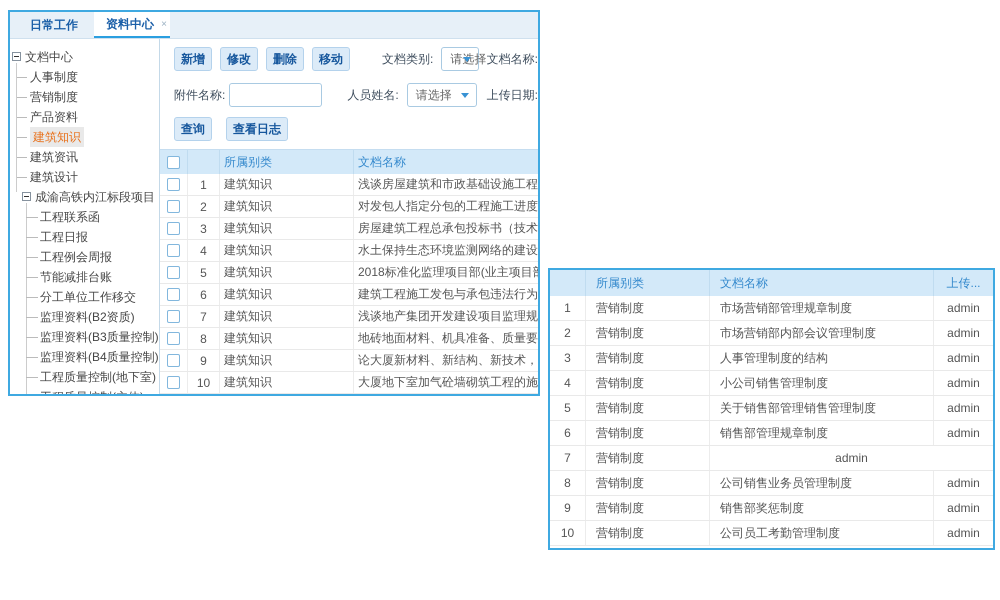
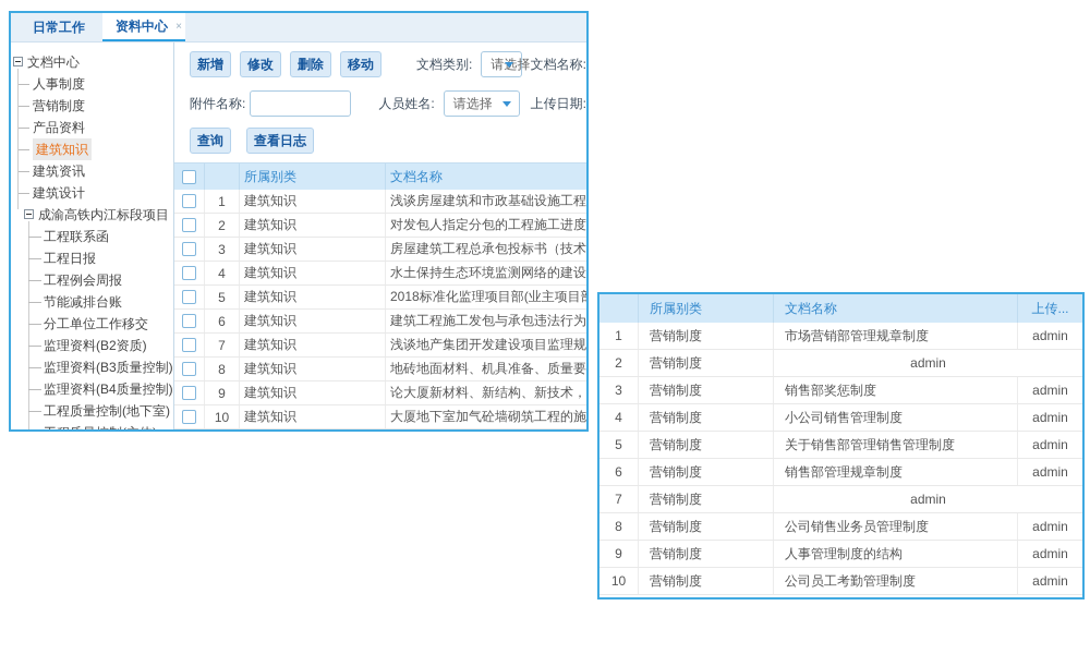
  日常工作
  资料中心
  ×
  文档中心
  人事制度
  营销制度
  产品资料
  建筑知识
  建筑资讯
  建筑设计
  成渝高铁内江标段项目
  工程联系函
  工程日报
  工程例会周报
  节能减排台账
  分工单位工作移交
  监理资料(B2资质)
  监理资料(B3质量控制)
  监理资料(B4质量控制)
  工程质量控制(地下室)
  新增
  修改
  删除
  移动
  文档类别:
  请选择
  文档名称:
  附件名称:
  人员姓名:
  请选择
  上传日期:
  查询
  查看日志
  所属别类
  文档名称
  1
  建筑知识
  浅谈房屋建筑和市政基础设施工程
  2
  建筑知识
  对发包人指定分包的工程施工进度
  3
  建筑知识
  房屋建筑工程总承包投标书（技术
  4
  建筑知识
  水土保持生态环境监测网络的建设
  5
  建筑知识
  2018标准化监理项目部(业主项目
  6
  建筑知识
  建筑工程施工发包与承包违法行为
  7
  建筑知识
  浅谈地产集团开发建设项目监理规
  8
  建筑知识
  地砖地面材料、机具准备、质量要
  9
  建筑知识
  论大厦新材料、新结构、新技术，
  10
  建筑知识
  大厦地下室加气砼墙砌筑工程的施
  所属别类
  文档名称
  上传...
  1
  营销制度
  市场营销部管理规章制度
  admin
  2
  营销制度
- 市场营销部内部会议管理制度
  admin
  3
  营销制度
- 人事管理制度的结构
+ 销售部奖惩制度
  admin
  4
  营销制度
  小公司销售管理制度
  admin
  5
  营销制度
  关于销售部管理销售管理制度
  admin
  6
  营销制度
  销售部管理规章制度
  admin
  7
  营销制度
  admin
  8
  营销制度
  公司销售业务员管理制度
  admin
  9
  营销制度
- 销售部奖惩制度
+ 人事管理制度的结构
  admin
  10
  营销制度
  公司员工考勤管理制度
  admin
